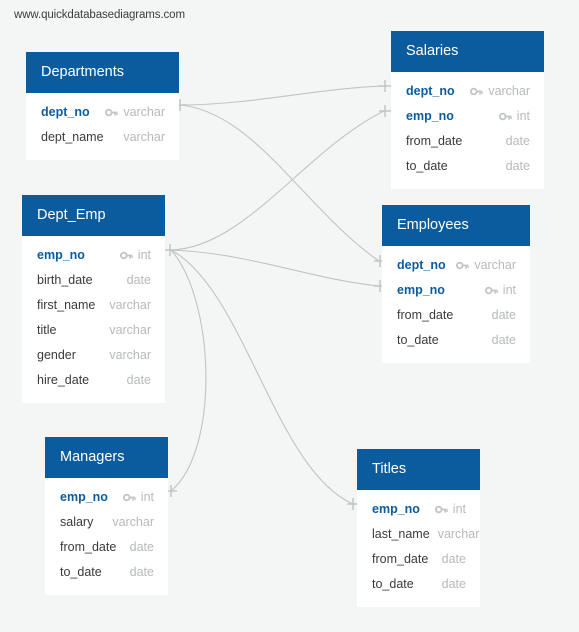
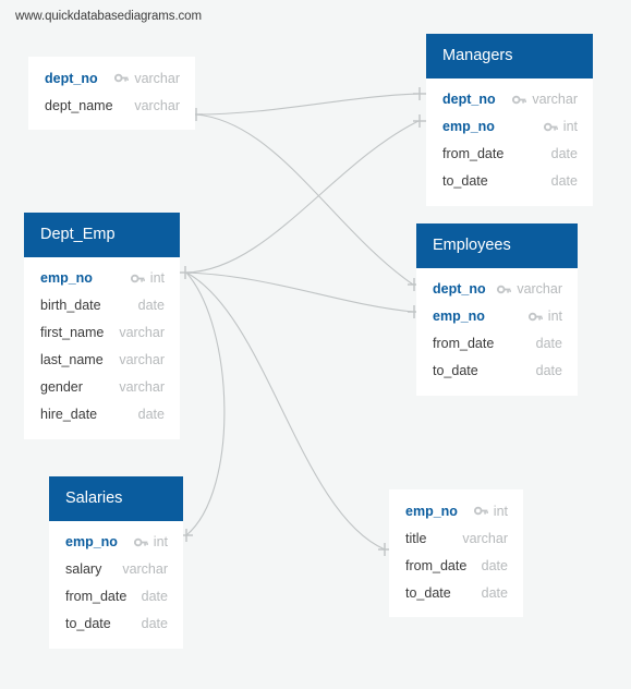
  www.quickdatabasediagrams.com
- Departments
  dept_no
  varchar
  dept_name
  varchar
- Salaries
+ Managers
  dept_no
  varchar
  emp_no
  int
  from_date
  date
  to_date
  date
  Dept_Emp
  emp_no
  int
  birth_date
  date
  first_name
  varchar
- title
+ last_name
  varchar
  gender
  varchar
  hire_date
  date
  Employees
  dept_no
  varchar
  emp_no
  int
  from_date
  date
  to_date
  date
- Managers
+ Salaries
  emp_no
  int
  salary
  varchar
  from_date
  date
  to_date
  date
- Titles
  emp_no
  int
- last_name
+ title
  varchar
  from_date
  date
  to_date
  date
